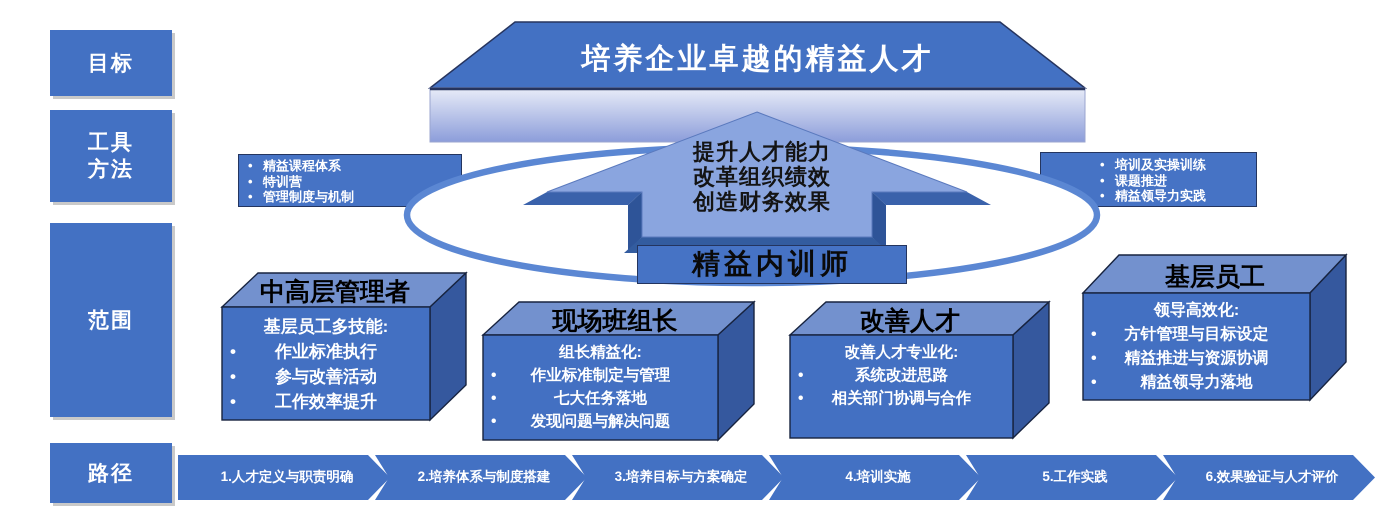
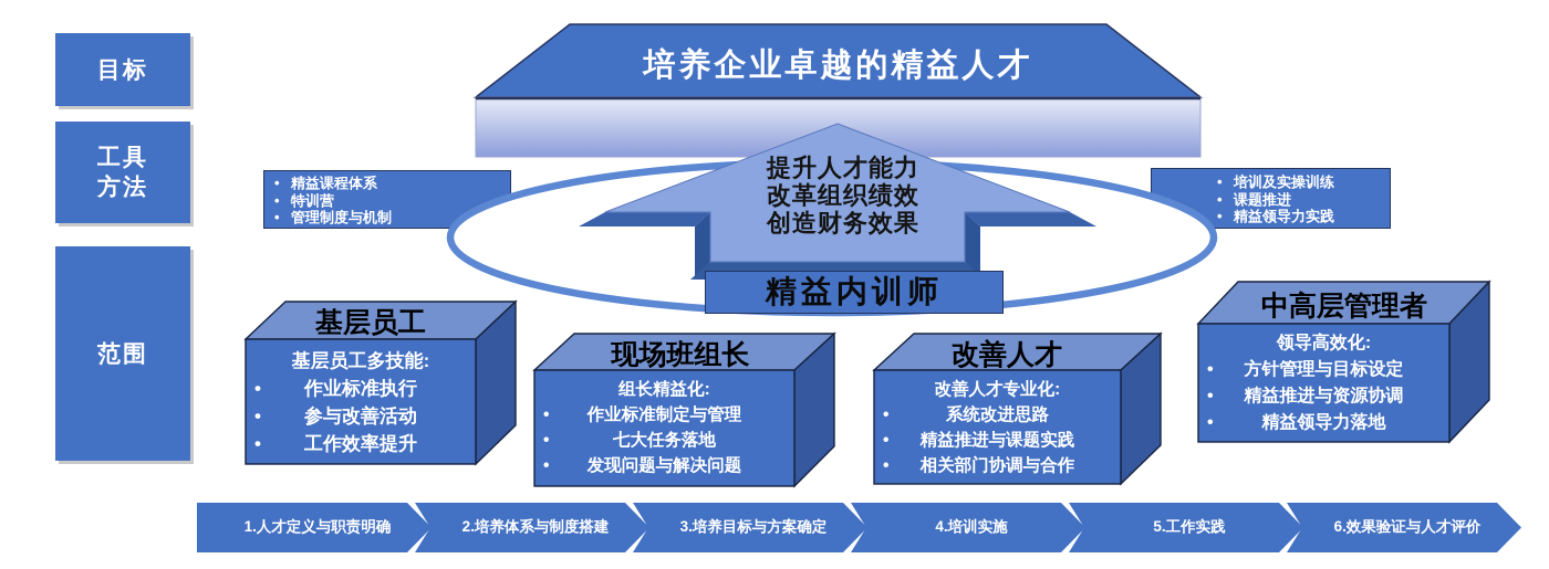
  目标
  工具
  方法
  范围
- 路径
  培养企业卓越的精益人才
  提升人才能力
  改革组织绩效
  创造财务效果
  精益内训师
  精益课程体系
  特训营
  管理制度与机制
  培训及实操训练
  课题推进
  精益领导力实践
- 中高层管理者
+ 基层员工
  现场班组长
  改善人才
- 基层员工
+ 中高层管理者
  基层员工多技能:
  作业标准执行
  参与改善活动
  工作效率提升
  组长精益化:
  作业标准制定与管理
  七大任务落地
  发现问题与解决问题
  改善人才专业化:
  系统改进思路
+ 精益推进与课题实践
  相关部门协调与合作
  领导高效化:
  方针管理与目标设定
  精益推进与资源协调
  精益领导力落地
  1.人才定义与职责明确
  2.培养体系与制度搭建
  3.培养目标与方案确定
  4.培训实施
  5.工作实践
  6.效果验证与人才评价
